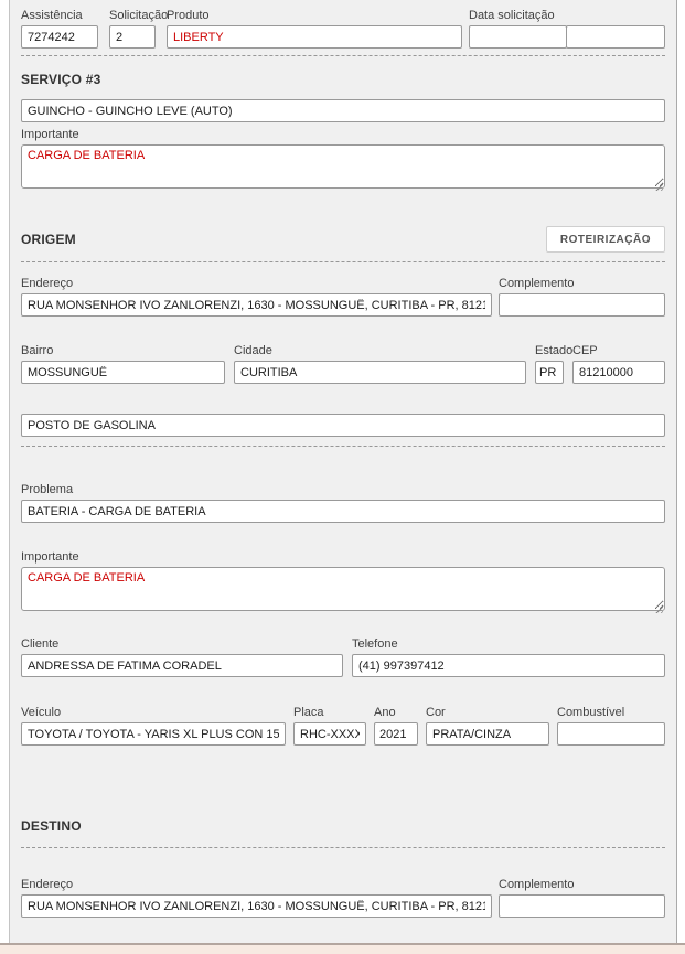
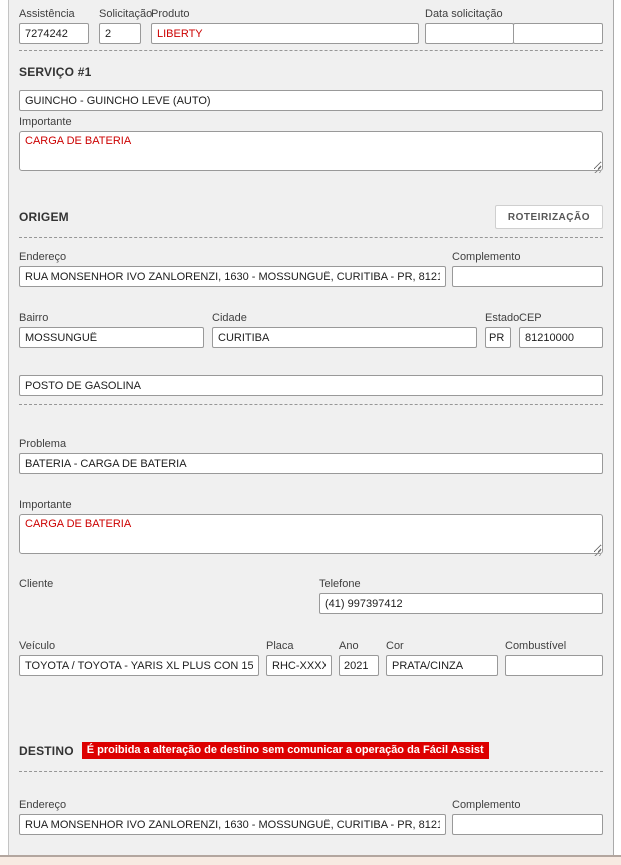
  Assistência
  7274242
  Solicitação
  2
  Produto
  LIBERTY
  Data solicitação
- SERVIÇO #3
+ SERVIÇO #1
  GUINCHO - GUINCHO LEVE (AUTO)
  Importante
  CARGA DE BATERIA
  ORIGEM
  ROTEIRIZAÇÃO
  Endereço
  RUA MONSENHOR IVO ZANLORENZI, 1630 - MOSSUNGUÊ, CURITIBA - PR, 812
  Complemento
  Bairro
  MOSSUNGUÊ
  Cidade
  CURITIBA
  Estado
  PR
  CEP
  81210000
  POSTO DE GASOLINA
  Problema
  BATERIA - CARGA DE BATERIA
  Importante
  CARGA DE BATERIA
  Cliente
- ANDRESSA DE FATIMA CORADEL
  Telefone
  (41) 997397412
  Veículo
  TOYOTA / TOYOTA - YARIS XL PLUS CON 15
  Placa
  RHC-XXXX
  Ano
  2021
  Cor
  PRATA/CINZA
  Combustível
  DESTINO
+ É proibida a alteração de destino sem comunicar a operação da Fácil Assist
  Endereço
  RUA MONSENHOR IVO ZANLORENZI, 1630 - MOSSUNGUÊ, CURITIBA - PR, 812
  Complemento
